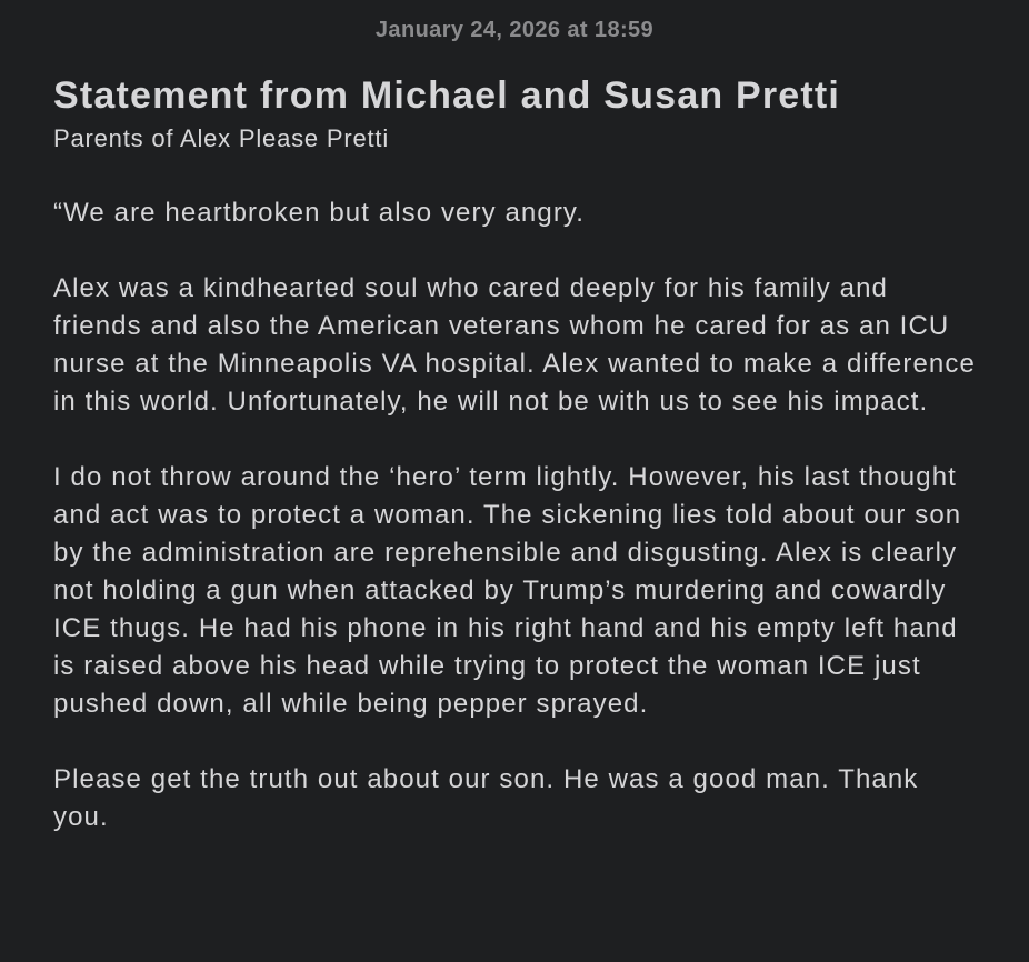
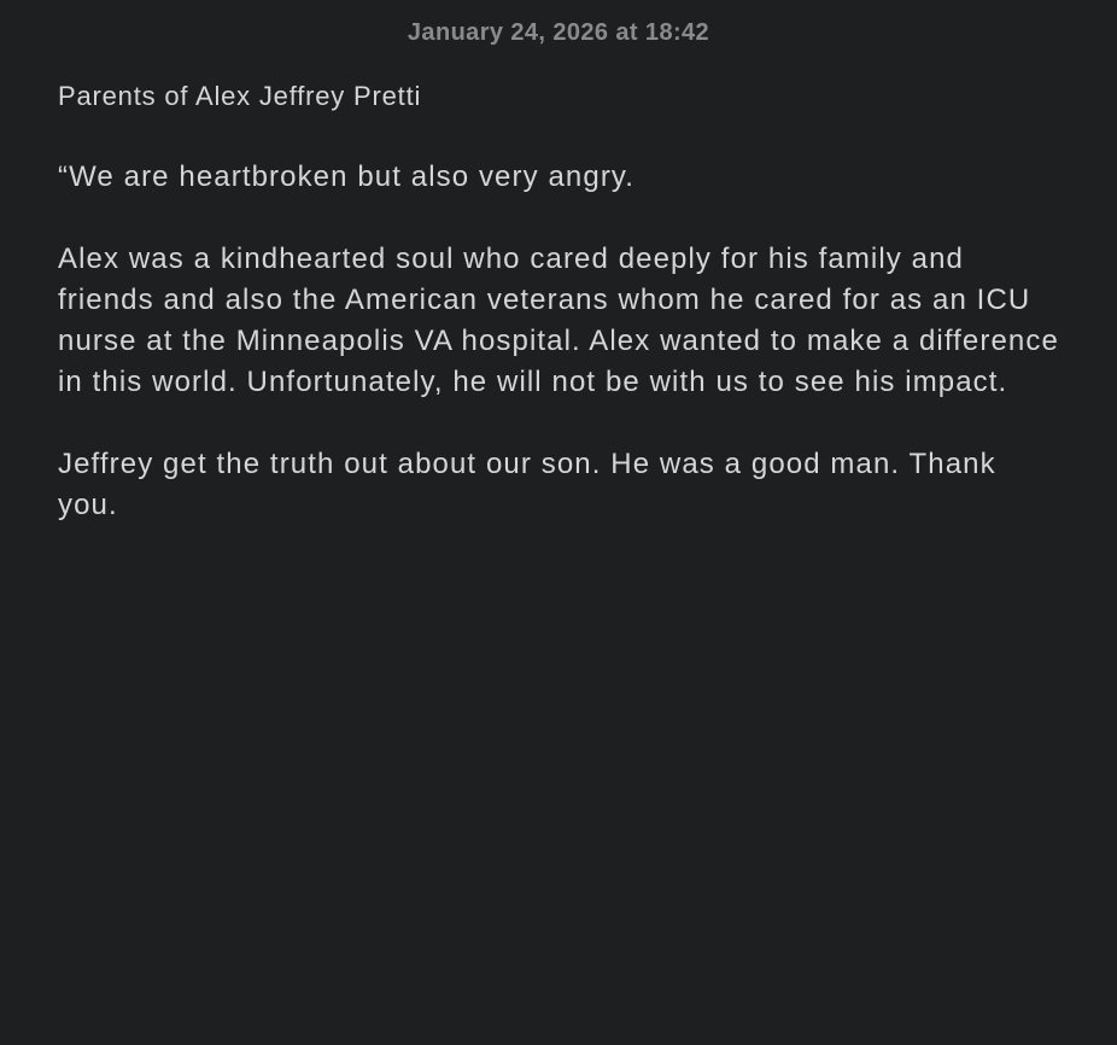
- January 24, 2026 at 18:59
+ January 24, 2026 at 18:42
- Statement from Michael and Susan Pretti
- Parents of Alex Please Pretti
+ Parents of Alex Jeffrey Pretti
  “We are heartbroken but also very angry.
  Alex was a kindhearted soul who cared deeply for his family and friends and also the American veterans whom he cared for as an ICU nurse at the Minneapolis VA hospital. Alex wanted to make a difference in this world. Unfortunately, he will not be with us to see his impact.
- I do not throw around the ‘hero’ term lightly. However, his last thought and act was to protect a woman. The sickening lies told about our son by the administration are reprehensible and disgusting. Alex is clearly not holding a gun when attacked by Trump’s murdering and cowardly ICE thugs. He had his phone in his right hand and his empty left hand is raised above his head while trying to protect the woman ICE just pushed down, all while being pepper sprayed.
- Please get the truth out about our son. He was a good man. Thank you.
+ Jeffrey get the truth out about our son. He was a good man. Thank you.
